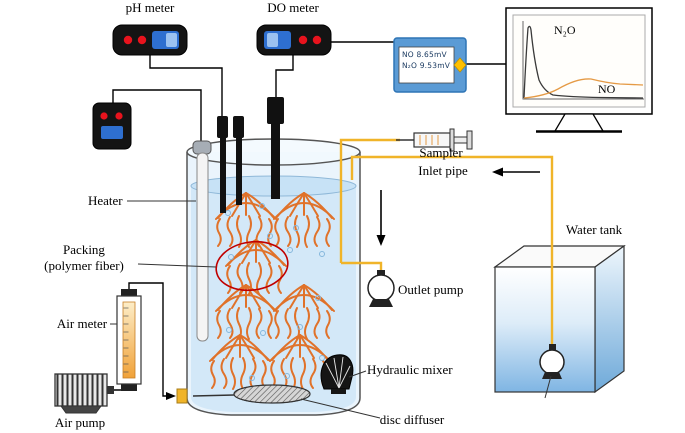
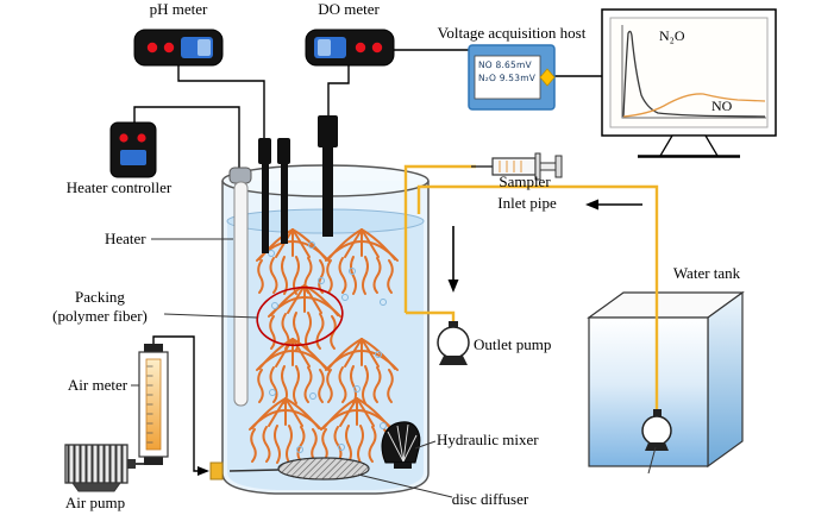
  pH meter
  DO meter
+ Voltage acquisition host
+ Heater controller
  Heater
  Packing
  (polymer fiber)
  Sampler
  Inlet pipe
  Outlet pump
  Water tank
  Air meter
  Air pump
  Hydraulic mixer
  disc diffuser
  N₂O
  NO
  NO 8.65mV
  N₂O 9.53mV
